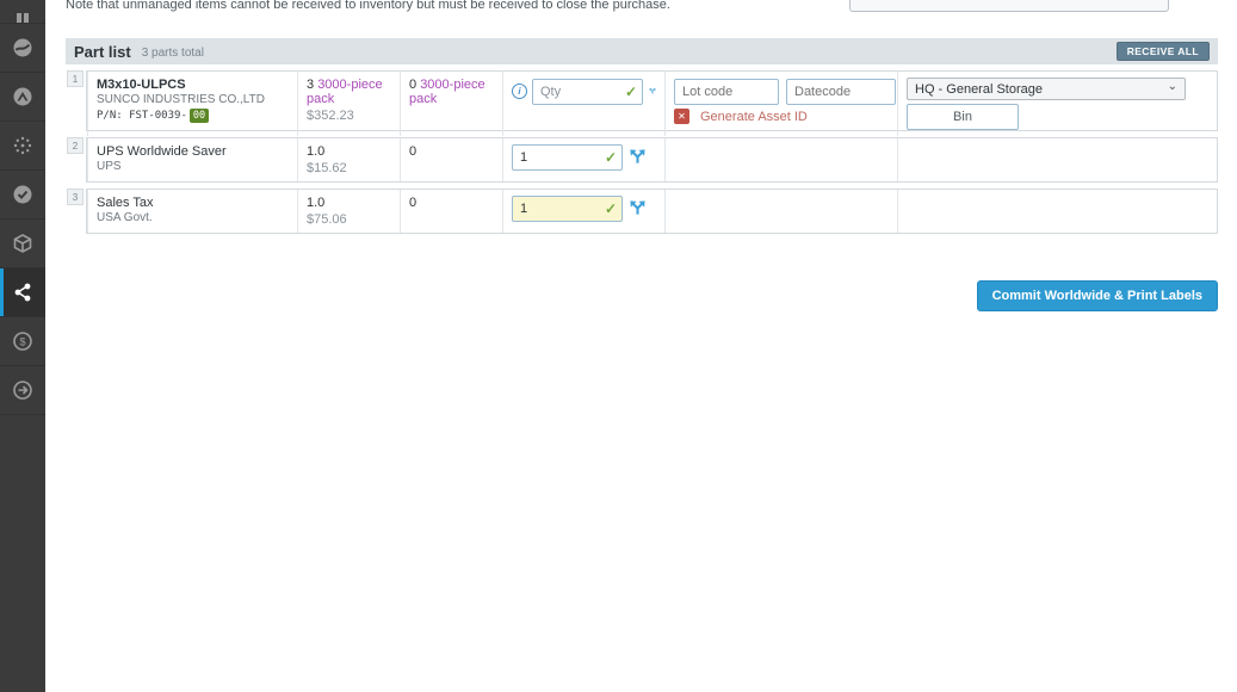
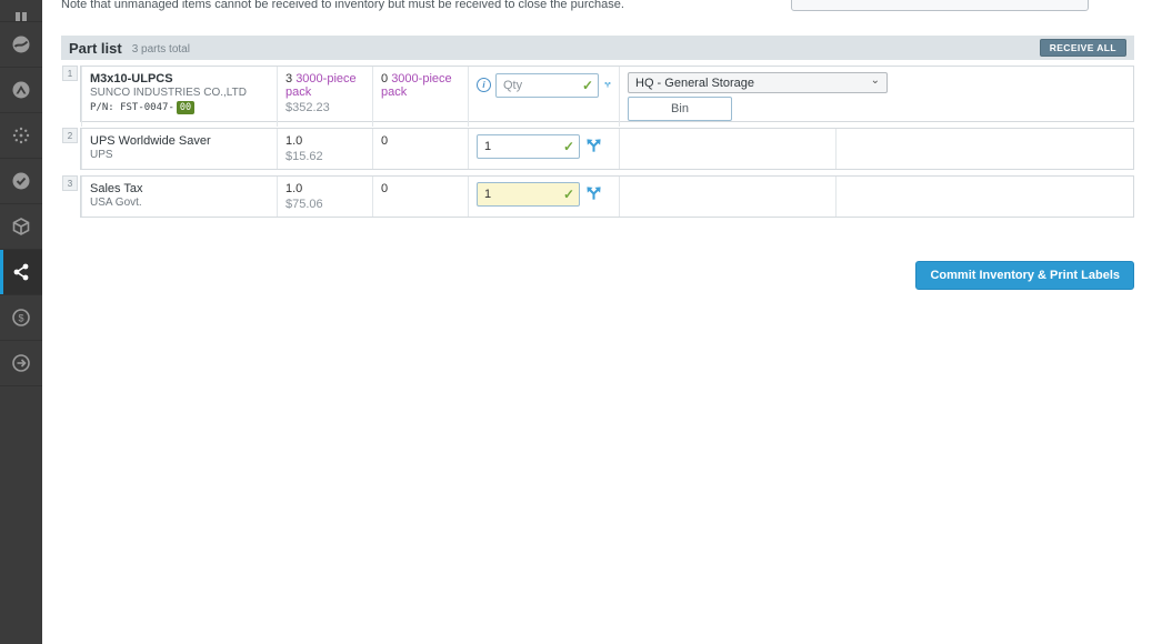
  $
  Note that unmanaged items cannot be received to inventory but must be received to close the purchase.
  Part list
  3 parts total
  RECEIVE ALL
  1
  M3x10-ULPCS
  SUNCO INDUSTRIES CO.,LTD
- P/N: FST-0039-
+ P/N: FST-0047-
  00
  3 3000-piece pack
  $352.23
  0 3000-piece pack
  Qty
- Lot code
- Datecode
- Generate Asset ID
  HQ - General Storage
  Bin
  2
  UPS Worldwide Saver
  UPS
  1.0
  $15.62
  0
  1
  3
  Sales Tax
  USA Govt.
  1.0
  $75.06
  0
  1
- Commit Worldwide & Print Labels
+ Commit Inventory & Print Labels
